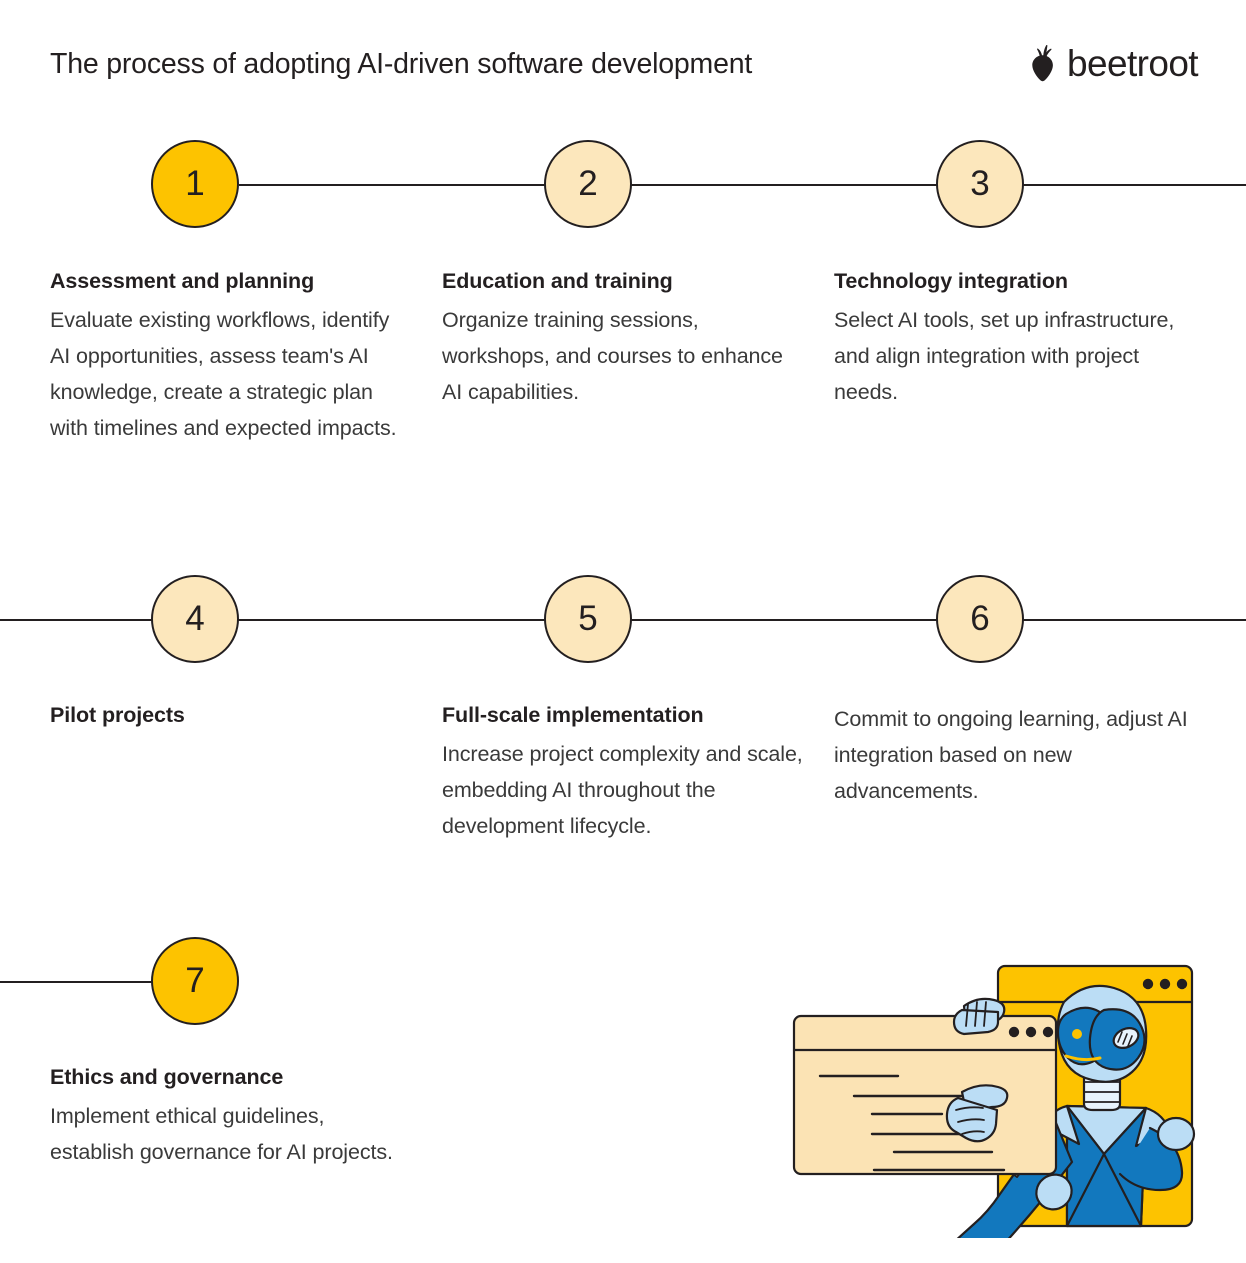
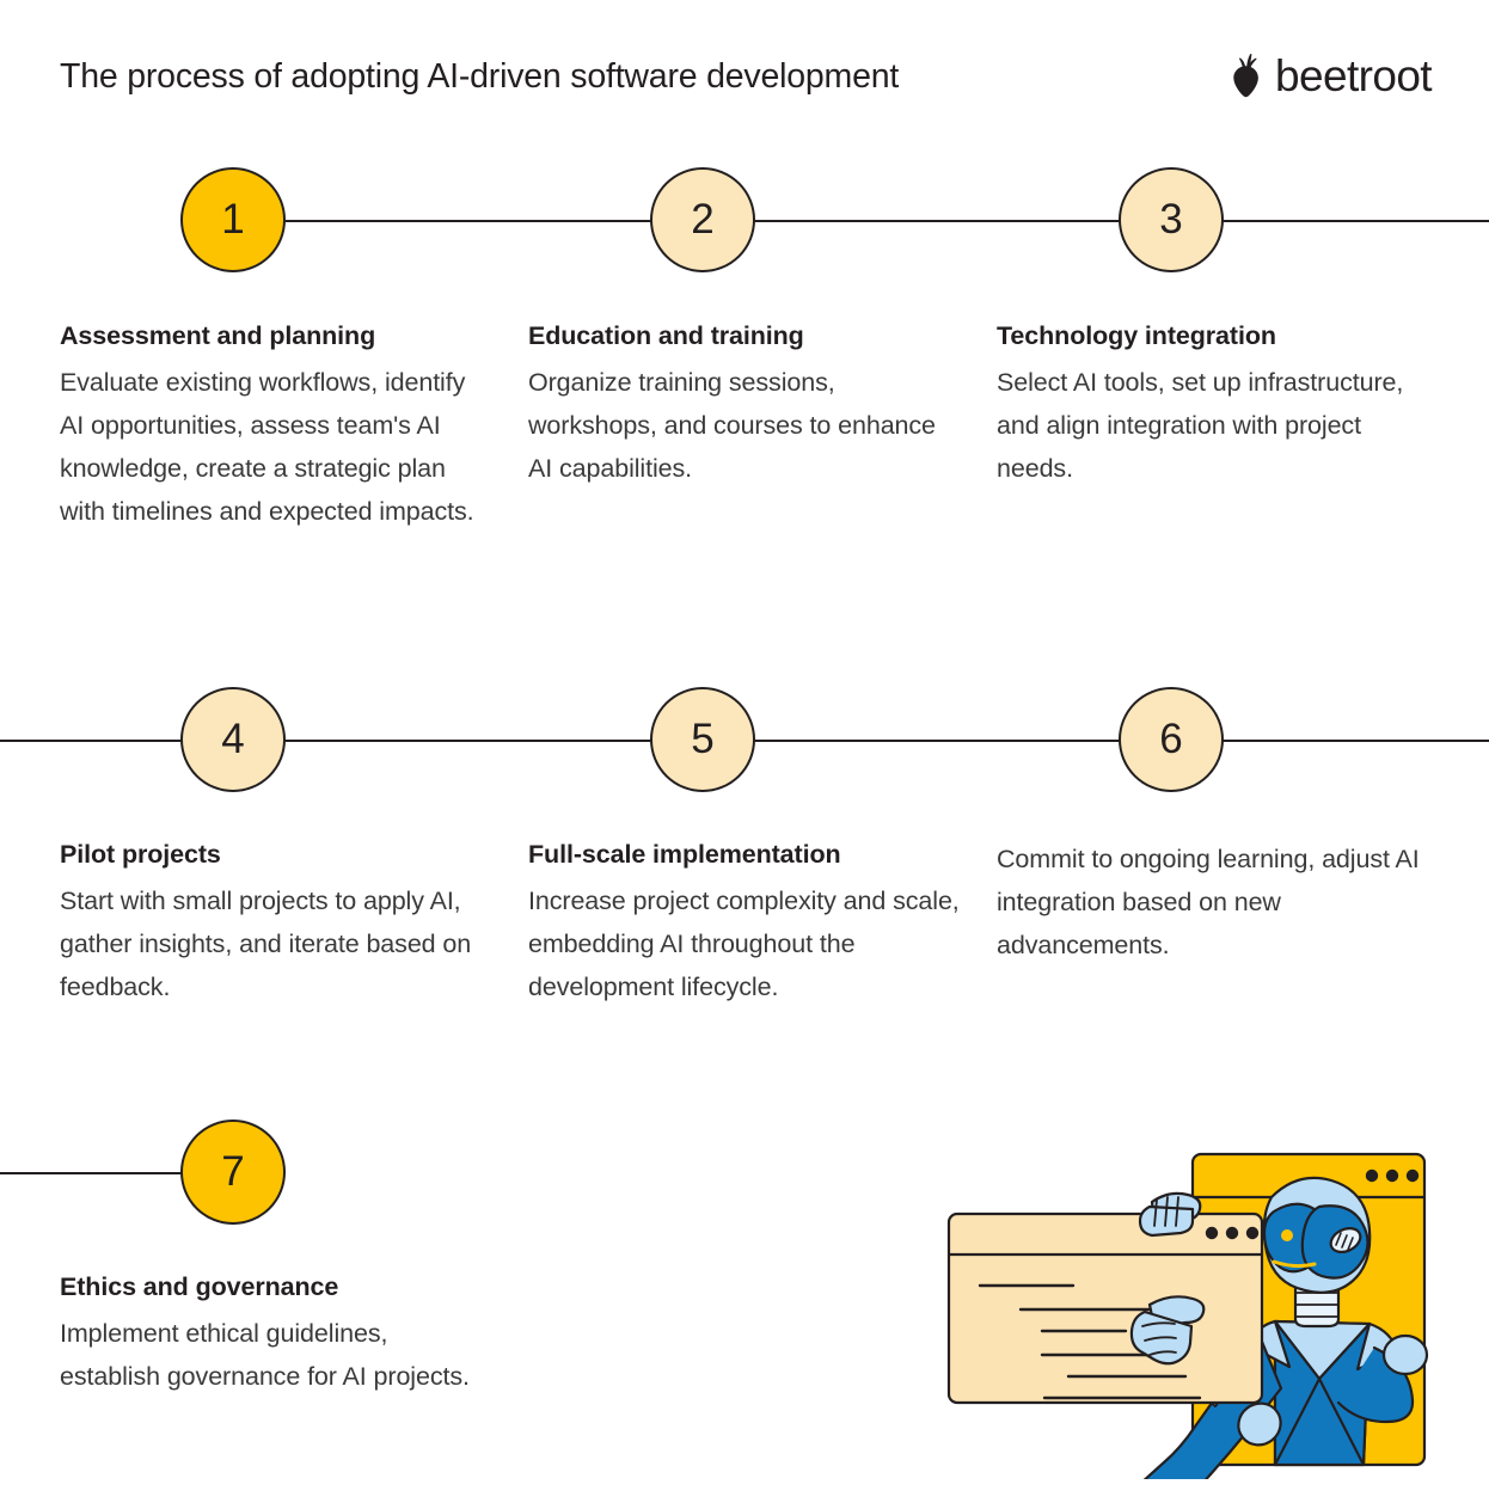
  The process of adopting AI-driven software development
  beetroot
  1
  2
  3
  Assessment and planning
  Evaluate existing workflows, identify AI opportunities, assess team's AI knowledge, create a strategic plan with timelines and expected impacts.
  Education and training
  Organize training sessions, workshops, and courses to enhance AI capabilities.
  Technology integration
  Select AI tools, set up infrastructure, and align integration with project needs.
  4
  5
  6
  Pilot projects
+ Start with small projects to apply AI, gather insights, and iterate based on feedback.
  Full-scale implementation
  Increase project complexity and scale, embedding AI throughout the development lifecycle.
  Commit to ongoing learning, adjust AI integration based on new advancements.
  7
  Ethics and governance
  Implement ethical guidelines, establish governance for AI projects.
